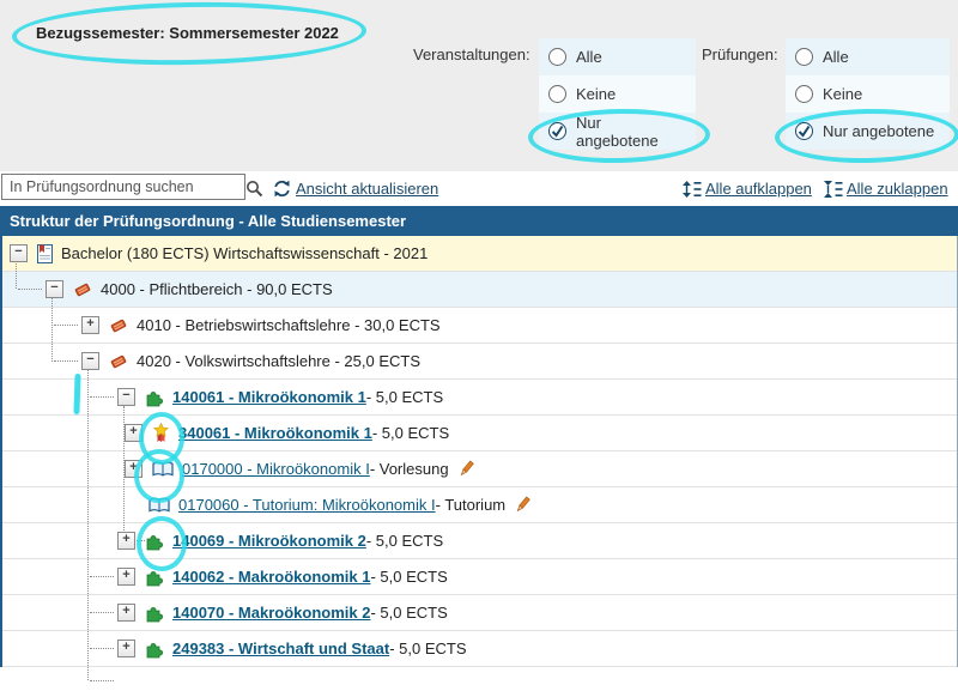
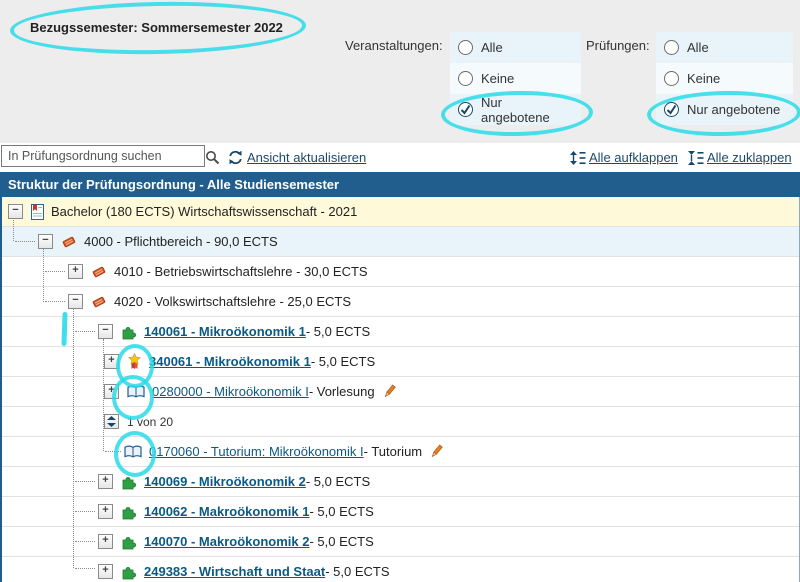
  Bezugssemester: Sommersemester 2022
  Veranstaltungen:
  Alle
  Keine
  Nur angebotene
  Prüfungen:
  Alle
  Keine
  Nur angebotene
  In Prüfungsordnung suchen
  Ansicht aktualisieren
  Alle aufklappen
  Alle zuklappen
  Struktur der Prüfungsordnung - Alle Studiensemester
  −
  Bachelor (180 ECTS) Wirtschaftswissenschaft - 2021
  −
  4000 - Pflichtbereich - 90,0 ECTS
  +
  4010 - Betriebswirtschaftslehre - 30,0 ECTS
  −
  4020 - Volkswirtschaftslehre - 25,0 ECTS
  −
  140061 - Mikroökonomik 1
  - 5,0 ECTS
  +
  340061 - Mikroökonomik 1
  - 5,0 ECTS
  +
- 0170000 - Mikroökonomik I
+ 0280000 - Mikroökonomik I
  - Vorlesung
+ 1 von 20
  0170060 - Tutorium: Mikroökonomik I
  - Tutorium
  +
  140069 - Mikroökonomik 2
  - 5,0 ECTS
  +
  140062 - Makroökonomik 1
  - 5,0 ECTS
  +
  140070 - Makroökonomik 2
  - 5,0 ECTS
  +
  249383 - Wirtschaft und Staat
  - 5,0 ECTS
